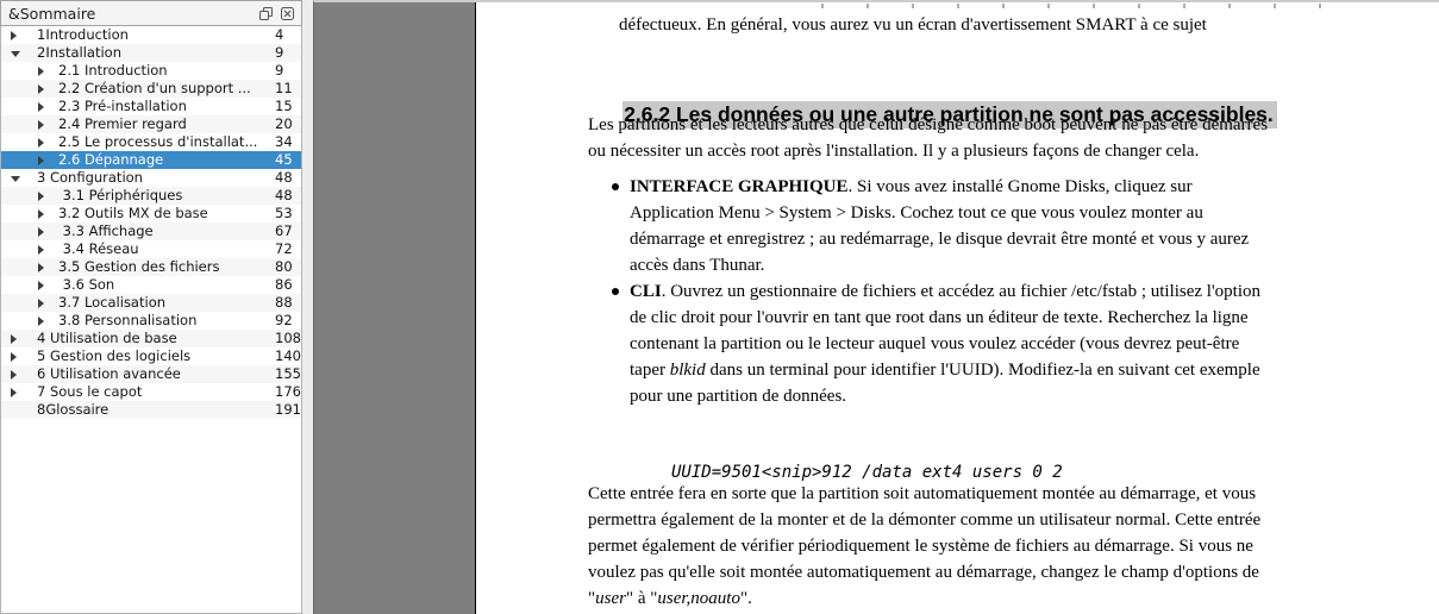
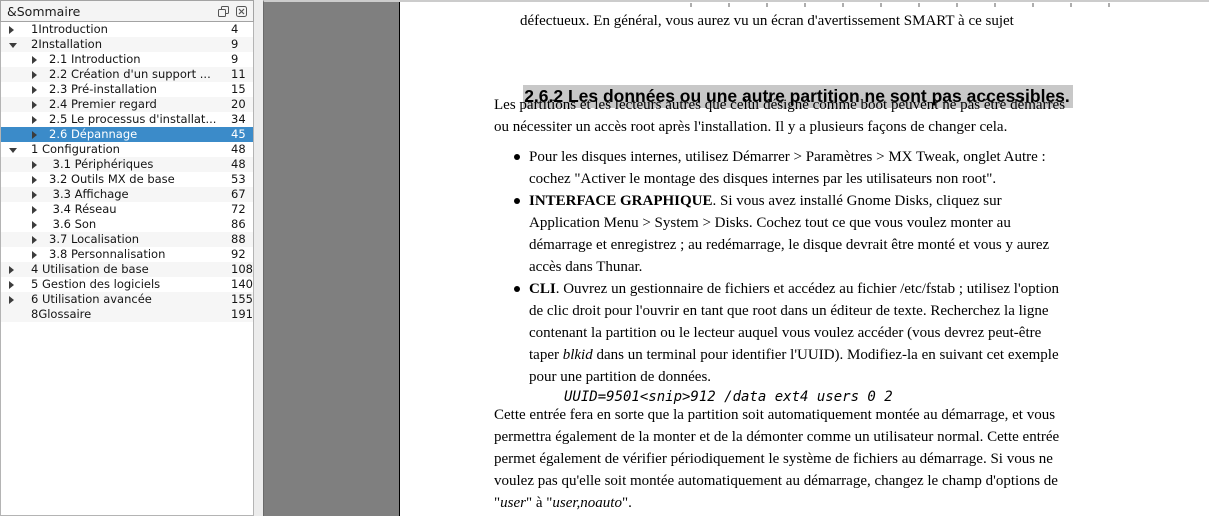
  &Sommaire
  1Introduction
  4
  2Installation
  9
  2.1 Introduction
  9
  2.2 Création d'un support ...
  11
  2.3 Pré-installation
  15
  2.4 Premier regard
  20
  2.5 Le processus d'installat...
  34
  2.6 Dépannage
  45
- 3 Configuration
+ 1 Configuration
  48
  3.1 Périphériques
  48
  3.2 Outils MX de base
  53
  3.3 Affichage
  67
  3.4 Réseau
  72
- 3.5 Gestion des fichiers
- 80
  3.6 Son
  86
  3.7 Localisation
  88
  3.8 Personnalisation
  92
  4 Utilisation de base
  108
  5 Gestion des logiciels
  140
  6 Utilisation avancée
  155
- 7 Sous le capot
- 176
  8Glossaire
  191
  défectueux. En général, vous aurez vu un écran d'avertissement SMART à ce sujet
  2.6.2 Les données ou une autre partition ne sont pas accessibles.
  Les partitions et les lecteurs autres que celui désigné comme boot peuvent ne pas être démarrés
  ou nécessiter un accès root après l'installation. Il y a plusieurs façons de changer cela.
+ Pour les disques internes, utilisez Démarrer > Paramètres > MX Tweak, onglet Autre :
+ cochez "Activer le montage des disques internes par les utilisateurs non root".
  INTERFACE GRAPHIQUE. Si vous avez installé Gnome Disks, cliquez sur
  Application Menu > System > Disks. Cochez tout ce que vous voulez monter au
  démarrage et enregistrez ; au redémarrage, le disque devrait être monté et vous y aurez
  accès dans Thunar.
  CLI. Ouvrez un gestionnaire de fichiers et accédez au fichier /etc/fstab ; utilisez l'option
  de clic droit pour l'ouvrir en tant que root dans un éditeur de texte. Recherchez la ligne
  contenant la partition ou le lecteur auquel vous voulez accéder (vous devrez peut-être
  taper blkid dans un terminal pour identifier l'UUID). Modifiez-la en suivant cet exemple
  pour une partition de données.
  UUID=9501<snip>912 /data ext4 users 0 2
  Cette entrée fera en sorte que la partition soit automatiquement montée au démarrage, et vous
  permettra également de la monter et de la démonter comme un utilisateur normal. Cette entrée
  permet également de vérifier périodiquement le système de fichiers au démarrage. Si vous ne
  voulez pas qu'elle soit montée automatiquement au démarrage, changez le champ d'options de
  "user" à "user,noauto".
